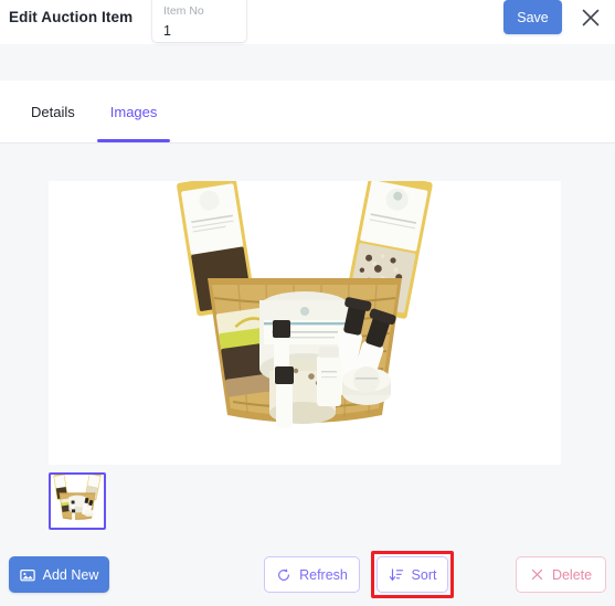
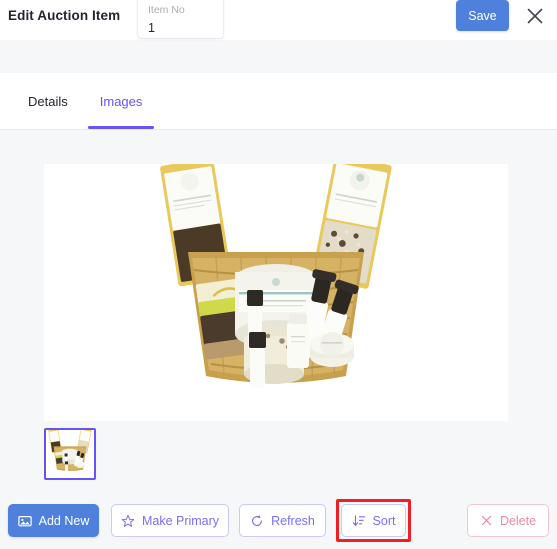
  Edit Auction Item
  Item No
  1
  Save
  Details
  Images
  Add New
+ Make Primary
  Refresh
  Sort
  Delete
